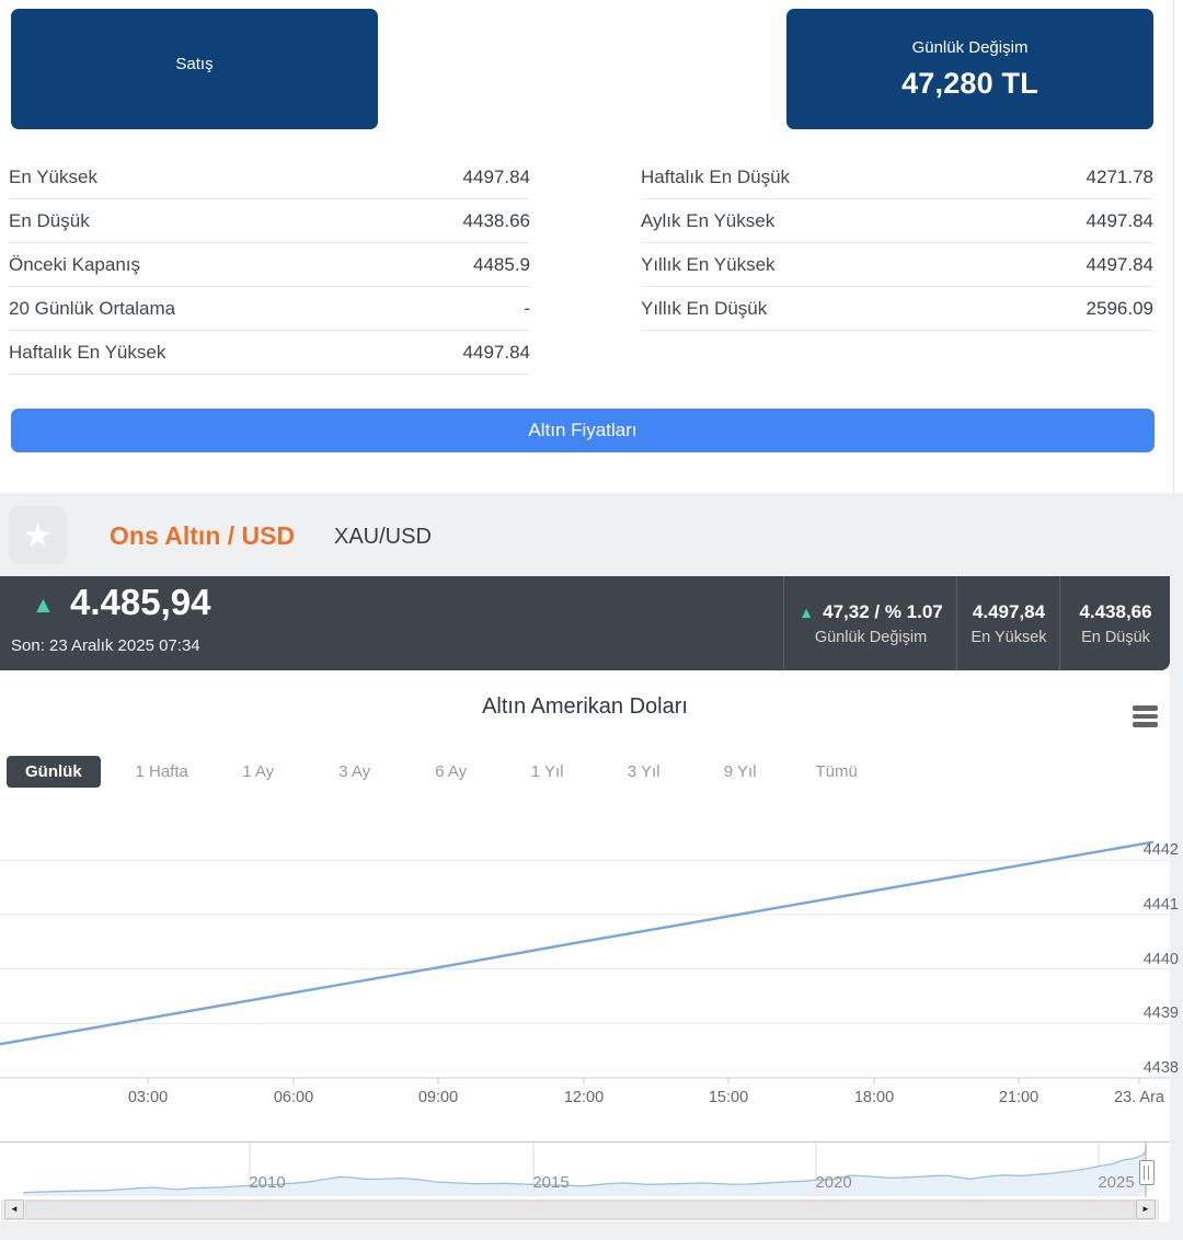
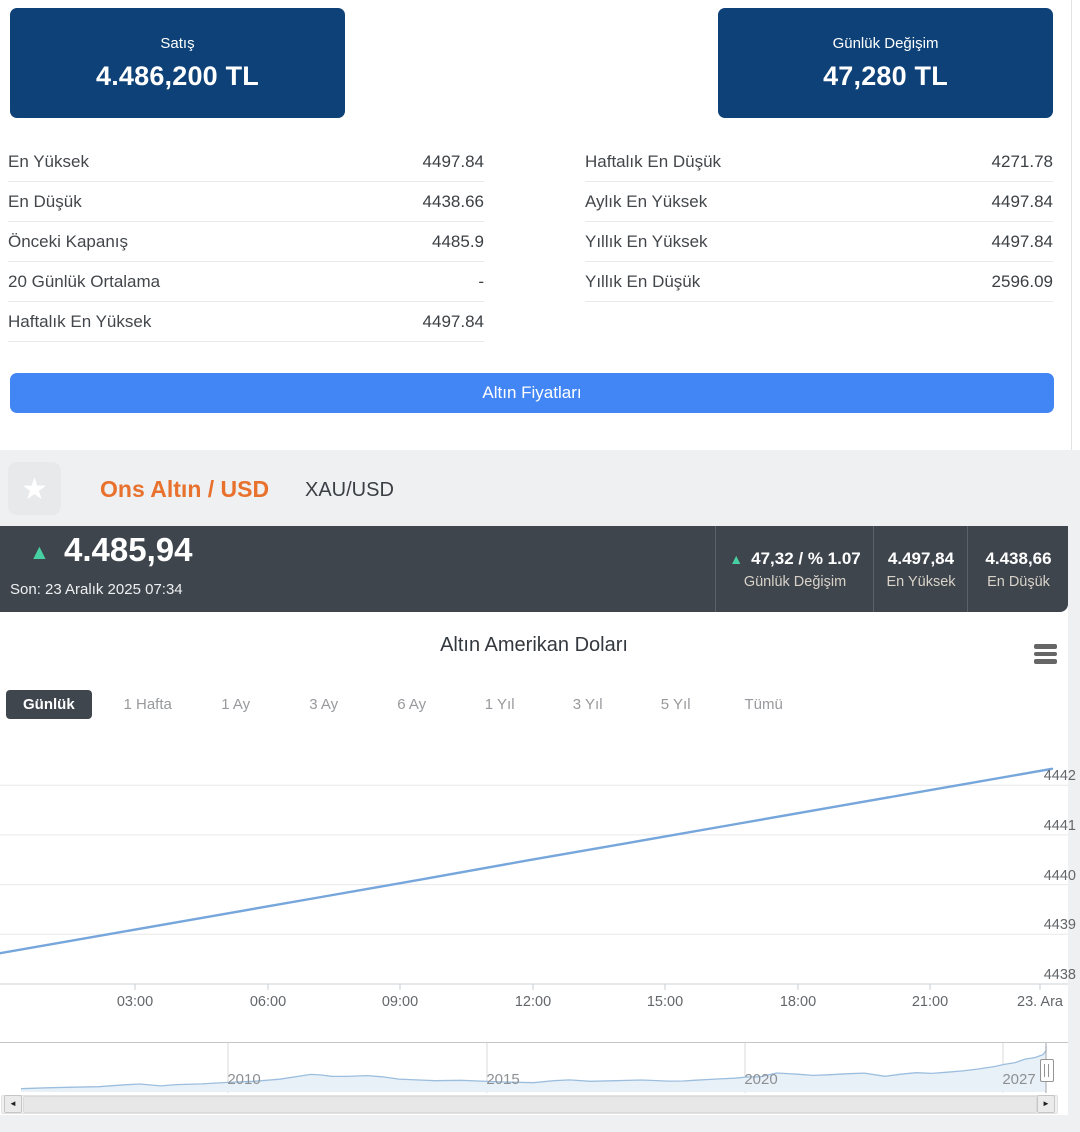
  Satış
+ 4.486,200 TL
  Günlük Değişim
  47,280 TL
  En Yüksek
  4497.84
  En Düşük
  4438.66
  Önceki Kapanış
  4485.9
  20 Günlük Ortalama
  -
  Haftalık En Yüksek
  4497.84
  Haftalık En Düşük
  4271.78
  Aylık En Yüksek
  4497.84
  Yıllık En Yüksek
  4497.84
  Yıllık En Düşük
  2596.09
  Altın Fiyatları
  Ons Altın / USD
  XAU/USD
  ▲
  4.485,94
  Son: 23 Aralık 2025 07:34
  ▲ 47,32 / % 1.07
  Günlük Değişim
  4.497,84
  En Yüksek
  4.438,66
  En Düşük
  Altın Amerikan Doları
  Günlük
  1 Hafta
  1 Ay
  3 Ay
  6 Ay
  1 Yıl
  3 Yıl
- 9 Yıl
+ 5 Yıl
  Tümü
  ◄
  ►
  4438
  4439
  4440
  4441
  4442
  03:00
  06:00
  09:00
  12:00
  15:00
  18:00
  21:00
  23. Ara
  2010
  2015
  2020
- 2025
+ 2027
